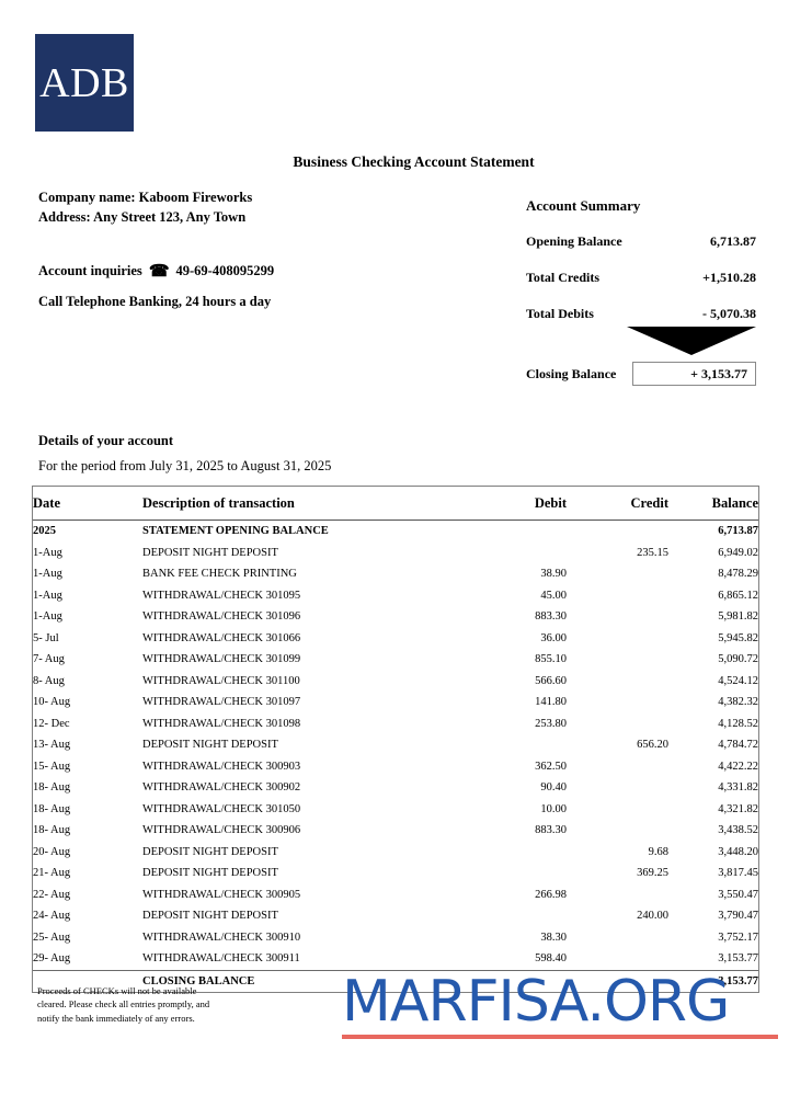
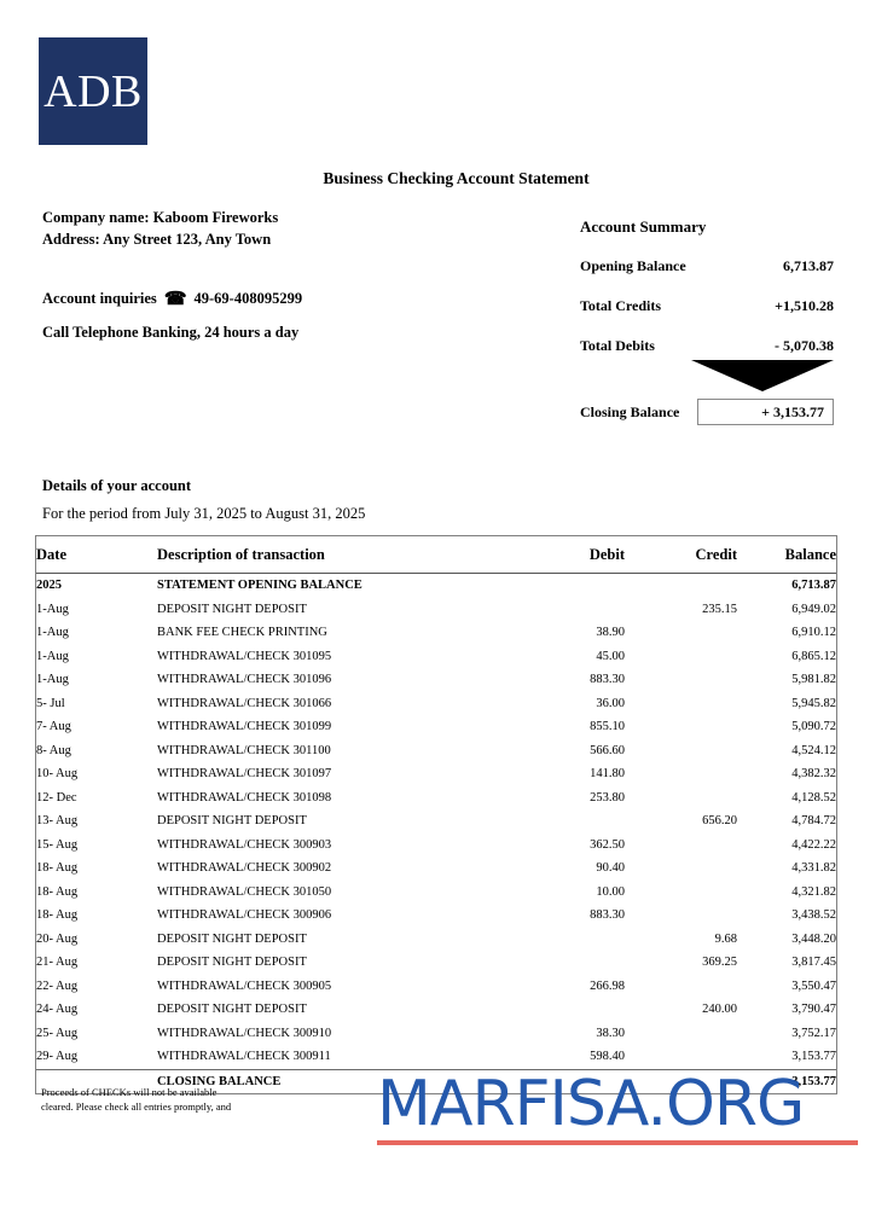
  ADB
  Business Checking Account Statement
  Company name: Kaboom Fireworks
  Address: Any Street 123, Any Town
  Account inquiries
  ☎
  49-69-408095299
  Call Telephone Banking, 24 hours a day
  Account Summary
  Opening Balance
  6,713.87
  Total Credits
  +1,510.28
  Total Debits
  - 5,070.38
  Closing Balance
  + 3,153.77
  Details of your account
  For the period from July 31, 2025 to August 31, 2025
  Date	Description of transaction	Debit	Credit	Balance
  2025	STATEMENT OPENING BALANCE			6,713.87
  1-Aug	DEPOSIT NIGHT DEPOSIT		235.15	6,949.02
- 1-Aug	BANK FEE CHECK PRINTING	38.90		8,478.29
+ 1-Aug	BANK FEE CHECK PRINTING	38.90		6,910.12
  1-Aug	WITHDRAWAL/CHECK 301095	45.00		6,865.12
  1-Aug	WITHDRAWAL/CHECK 301096	883.30		5,981.82
  5- Jul	WITHDRAWAL/CHECK 301066	36.00		5,945.82
  7- Aug	WITHDRAWAL/CHECK 301099	855.10		5,090.72
  8- Aug	WITHDRAWAL/CHECK 301100	566.60		4,524.12
  10- Aug	WITHDRAWAL/CHECK 301097	141.80		4,382.32
  12- Dec	WITHDRAWAL/CHECK 301098	253.80		4,128.52
  13- Aug	DEPOSIT NIGHT DEPOSIT		656.20	4,784.72
  15- Aug	WITHDRAWAL/CHECK 300903	362.50		4,422.22
  18- Aug	WITHDRAWAL/CHECK 300902	90.40		4,331.82
  18- Aug	WITHDRAWAL/CHECK 301050	10.00		4,321.82
  18- Aug	WITHDRAWAL/CHECK 300906	883.30		3,438.52
  20- Aug	DEPOSIT NIGHT DEPOSIT		9.68	3,448.20
  21- Aug	DEPOSIT NIGHT DEPOSIT		369.25	3,817.45
  22- Aug	WITHDRAWAL/CHECK 300905	266.98		3,550.47
  24- Aug	DEPOSIT NIGHT DEPOSIT		240.00	3,790.47
  25- Aug	WITHDRAWAL/CHECK 300910	38.30		3,752.17
  29- Aug	WITHDRAWAL/CHECK 300911	598.40		3,153.77
  	CLOSING BALANCE			3,153.77
  Proceeds of CHECKs will not be available
  cleared. Please check all entries promptly, and
- notify the bank immediately of any errors.
  MARFISA.ORG
